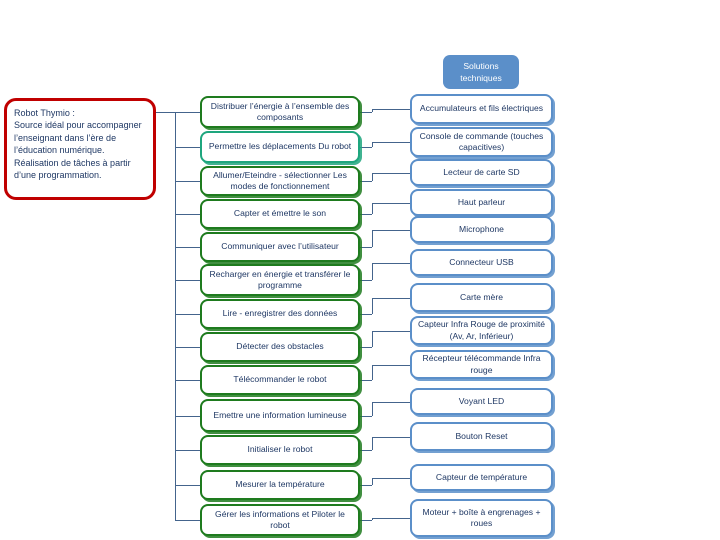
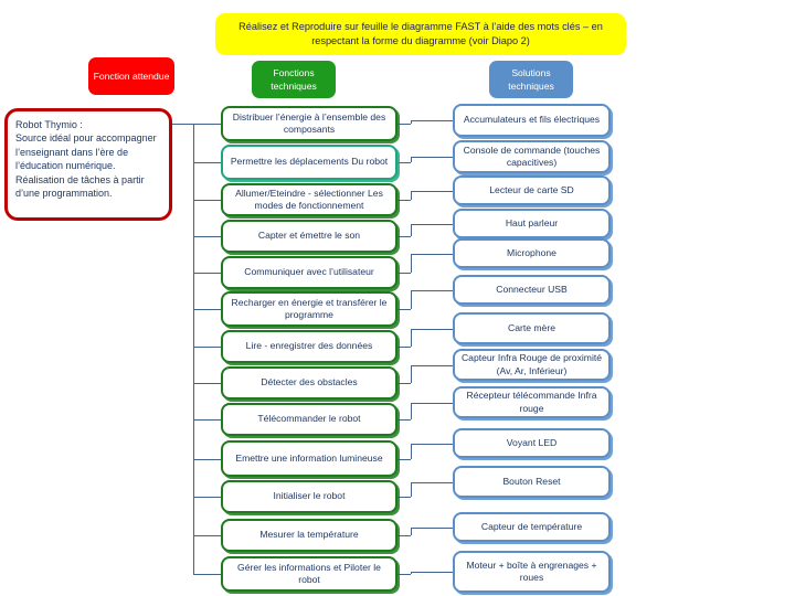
+ Réalisez et Reproduire sur feuille le diagramme FAST à l’aide des mots clés – en respectant la forme du diagramme (voir Diapo 2)
+ Fonction attendue
+ Fonctions techniques
  Solutions techniques
  Robot Thymio :
  Source idéal pour accompagner l’enseignant dans l’ère de l’éducation numérique. Réalisation de tâches à partir d’une programmation.
  Distribuer l’énergie à l’ensemble des composants
  Permettre les déplacements Du robot
  Allumer/Eteindre - sélectionner Les modes de fonctionnement
  Capter et émettre le son
  Communiquer avec l’utilisateur
  Recharger en énergie et transférer le programme
  Lire - enregistrer des données
  Détecter des obstacles
  Télécommander le robot
  Emettre une information lumineuse
  Initialiser le robot
  Mesurer la température
  Gérer les informations et Piloter le robot
  Accumulateurs et fils électriques
  Console de commande (touches capacitives)
  Lecteur de carte SD
  Haut parleur
  Microphone
  Connecteur USB
  Carte mère
  Capteur Infra Rouge de proximité (Av, Ar, Inférieur)
  Récepteur télécommande Infra rouge
  Voyant LED
  Bouton Reset
  Capteur de température
  Moteur + boîte à engrenages + roues
